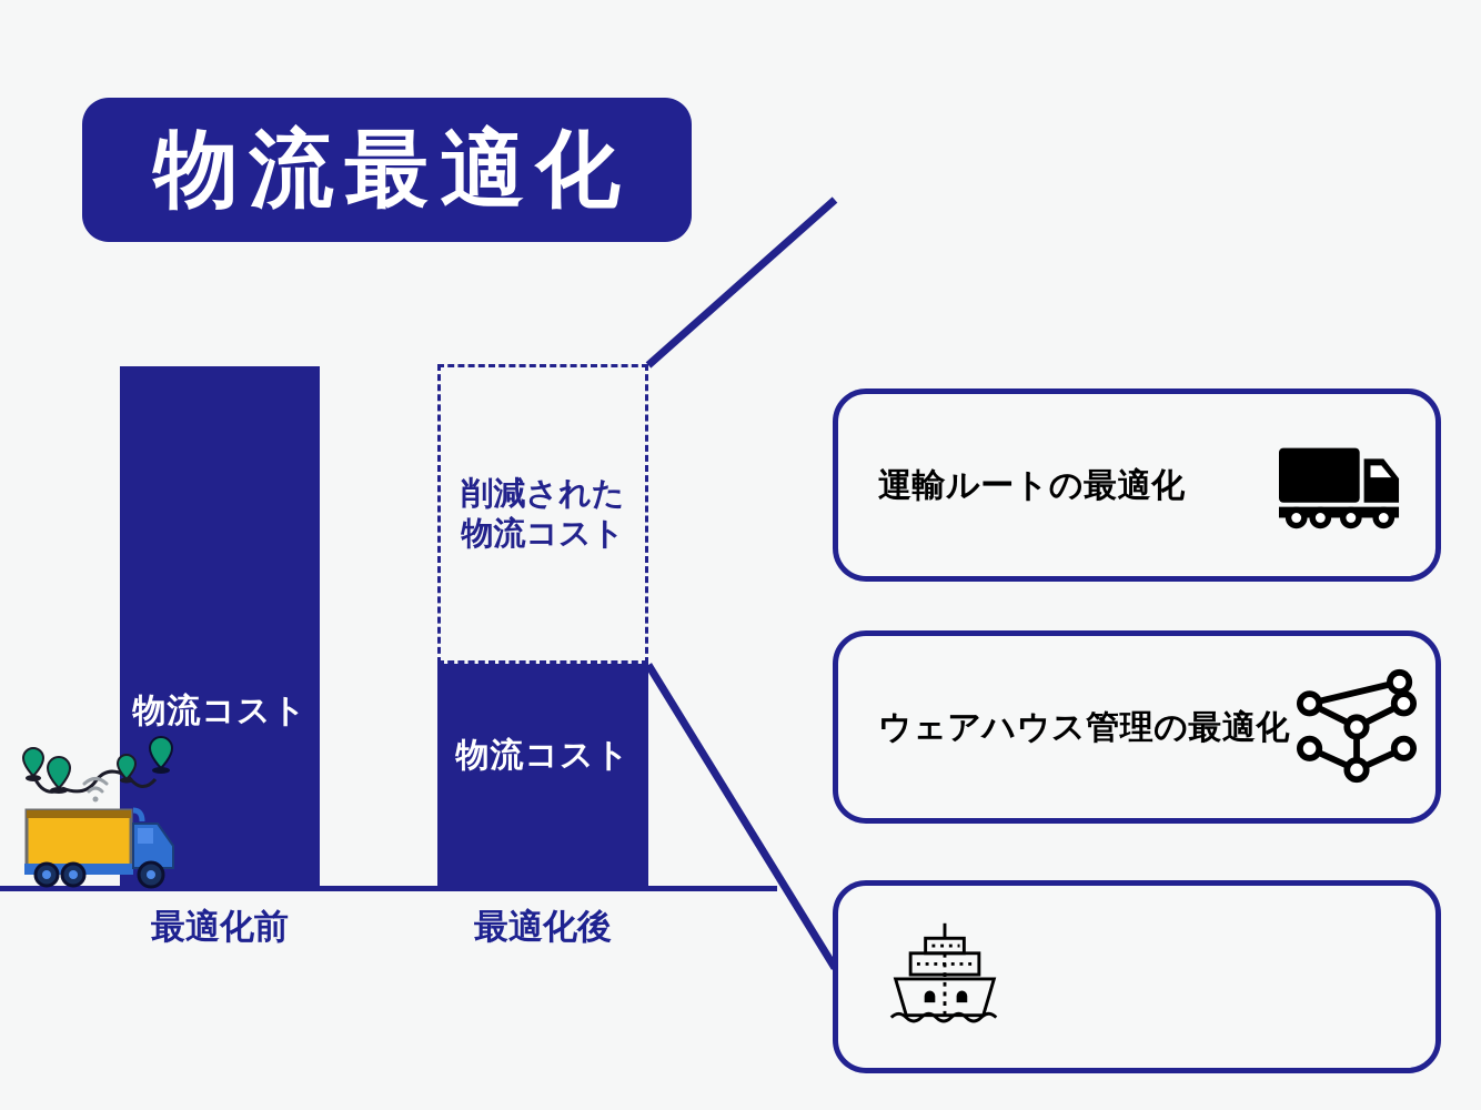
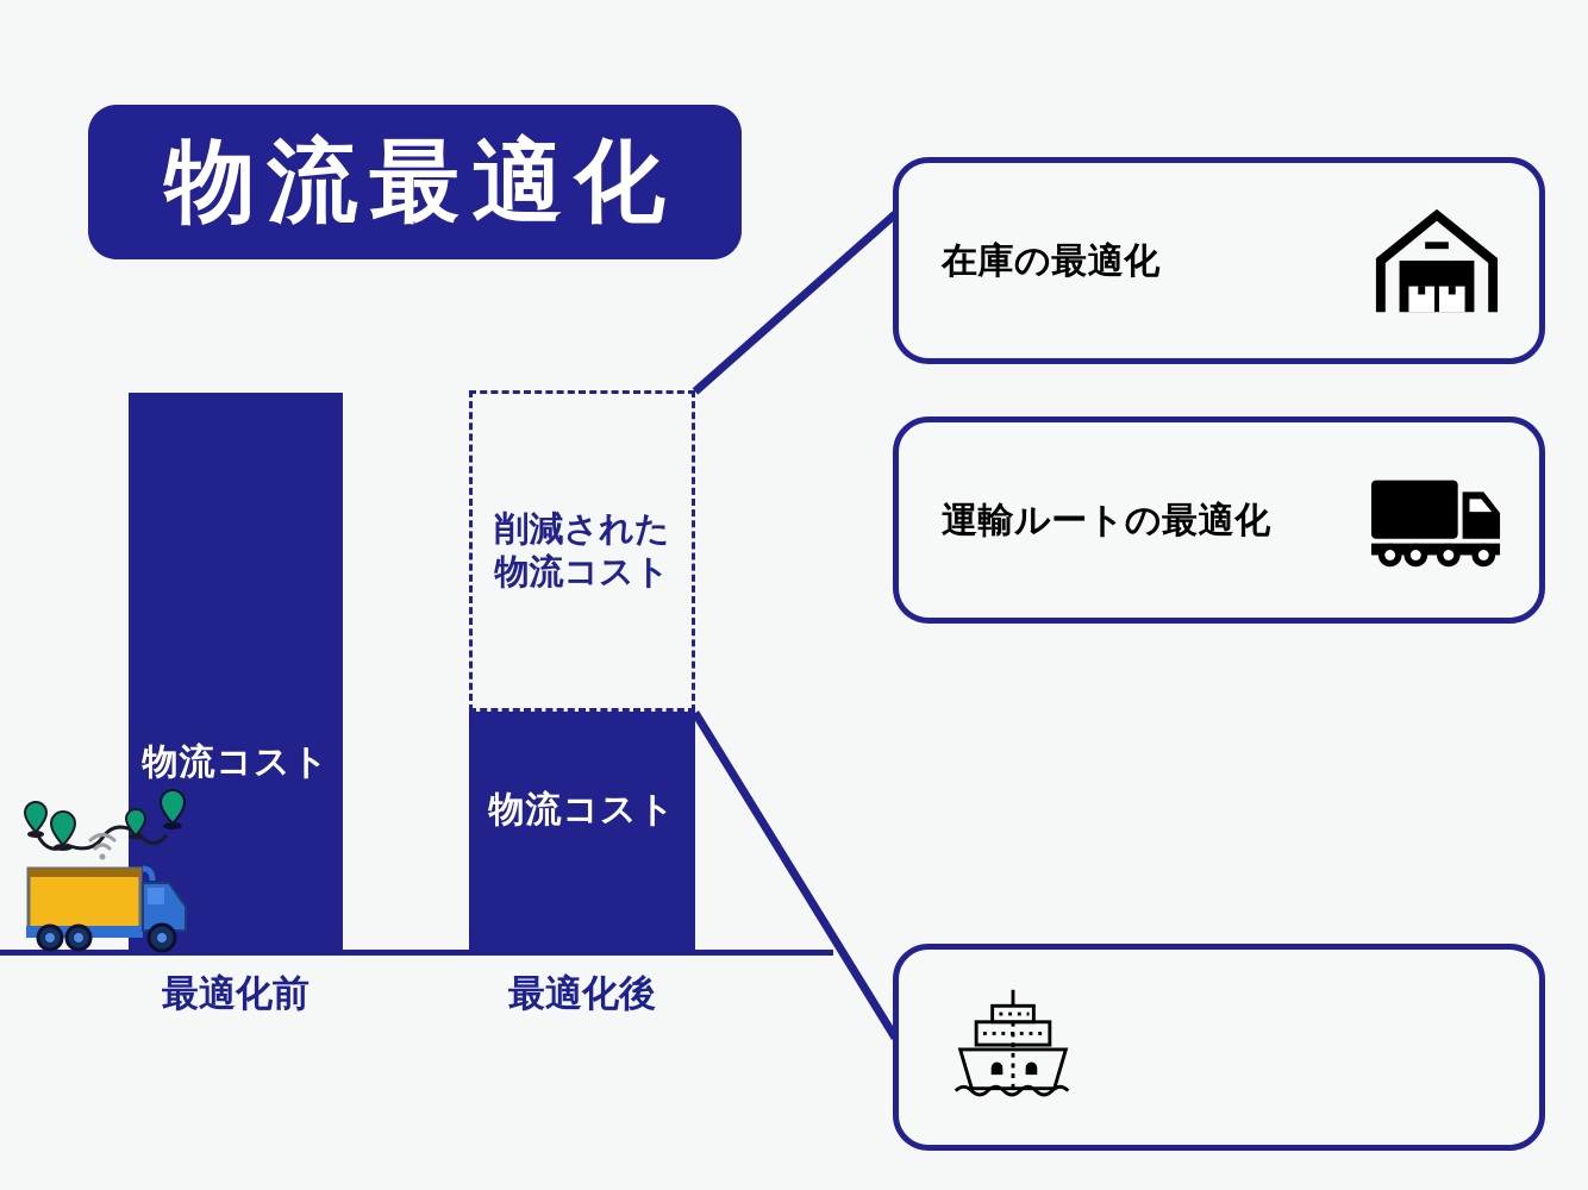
  物流最適化
  物流コスト
  削減された
  物流コスト
  物流コスト
  最適化前
  最適化後
+ 在庫の最適化
  運輸ルートの最適化
- ウェアハウス管理の最適化
